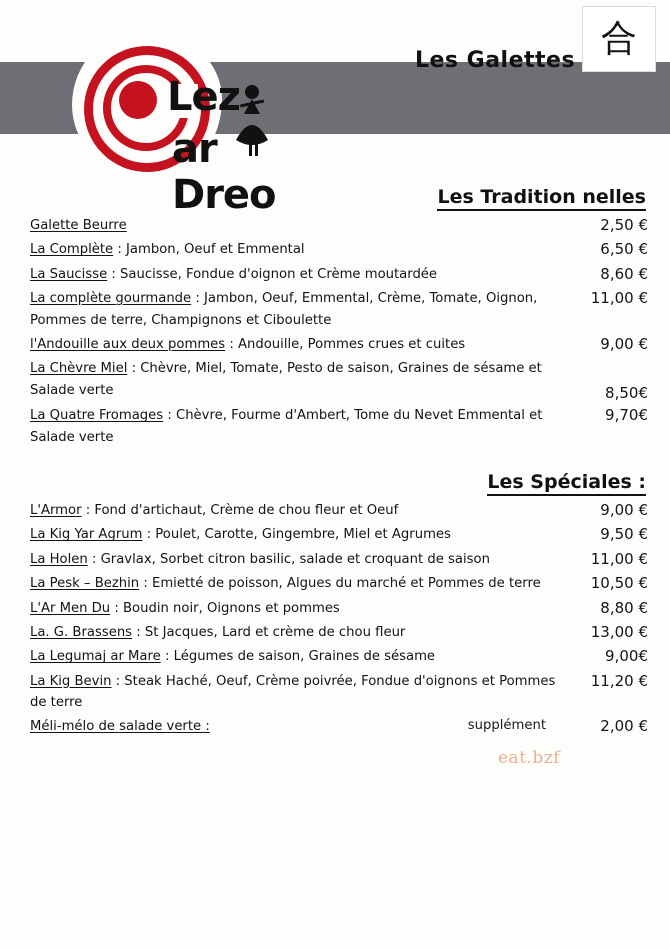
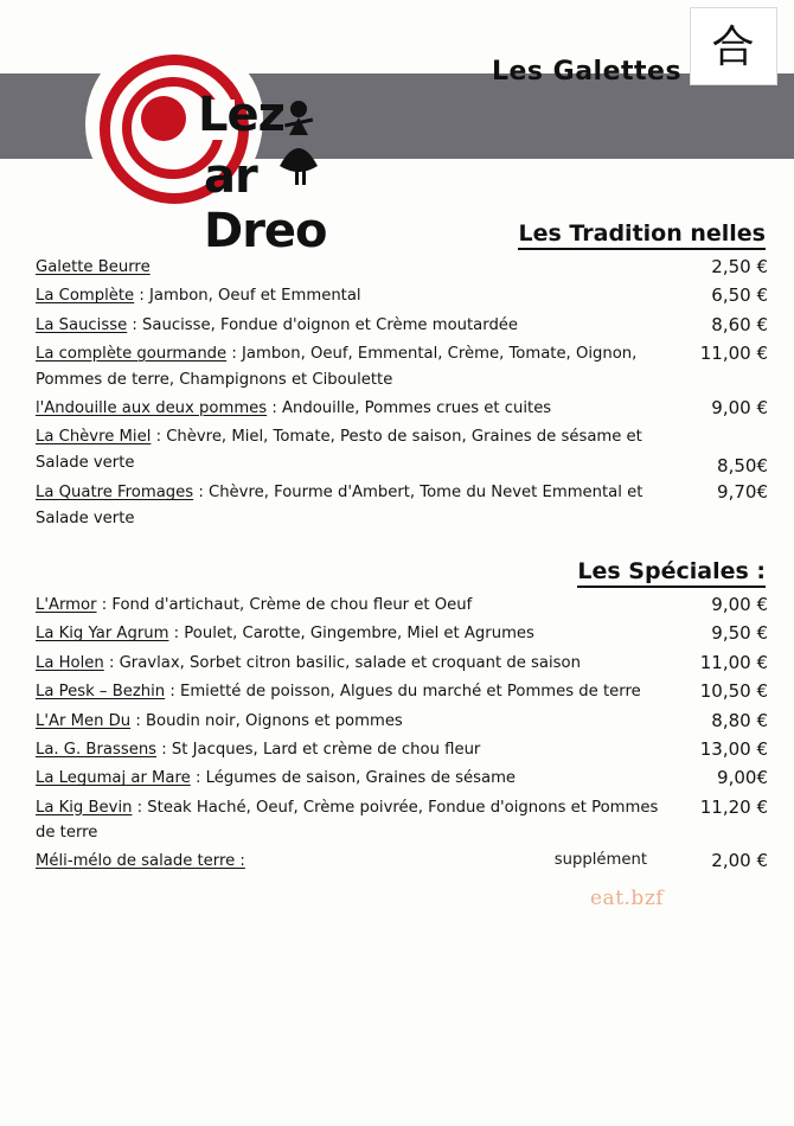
  Lez
  ar Dreo
  Les Galettes
  合
  Les Tradition nelles
  Galette Beurre
  2,50 €
  La Complète : Jambon, Oeuf et Emmental
  6,50 €
  La Saucisse : Saucisse, Fondue d'oignon et Crème moutardée
  8,60 €
  La complète gourmande : Jambon, Oeuf, Emmental, Crème, Tomate, Oignon, Pommes de terre, Champignons et Ciboulette
  11,00 €
  l'Andouille aux deux pommes : Andouille, Pommes crues et cuites
  9,00 €
  La Chèvre Miel : Chèvre, Miel, Tomate, Pesto de saison, Graines de sésame et Salade verte
  8,50€
  La Quatre Fromages : Chèvre, Fourme d'Ambert, Tome du Nevet Emmental et Salade verte
  9,70€
  Les Spéciales :
  L'Armor : Fond d'artichaut, Crème de chou fleur et Oeuf
  9,00 €
  La Kig Yar Agrum : Poulet, Carotte, Gingembre, Miel et Agrumes
  9,50 €
  La Holen : Gravlax, Sorbet citron basilic, salade et croquant de saison
  11,00 €
  La Pesk – Bezhin : Emietté de poisson, Algues du marché et Pommes de terre
  10,50 €
  L'Ar Men Du : Boudin noir, Oignons et pommes
  8,80 €
  La. G. Brassens : St Jacques, Lard et crème de chou fleur
  13,00 €
  La Legumaj ar Mare : Légumes de saison, Graines de sésame
  9,00€
  La Kig Bevin : Steak Haché, Oeuf, Crème poivrée, Fondue d'oignons et Pommes de terre
  11,20 €
- Méli-mélo de salade verte :
+ Méli-mélo de salade terre :
  supplément
  2,00 €
  eat.bzf
